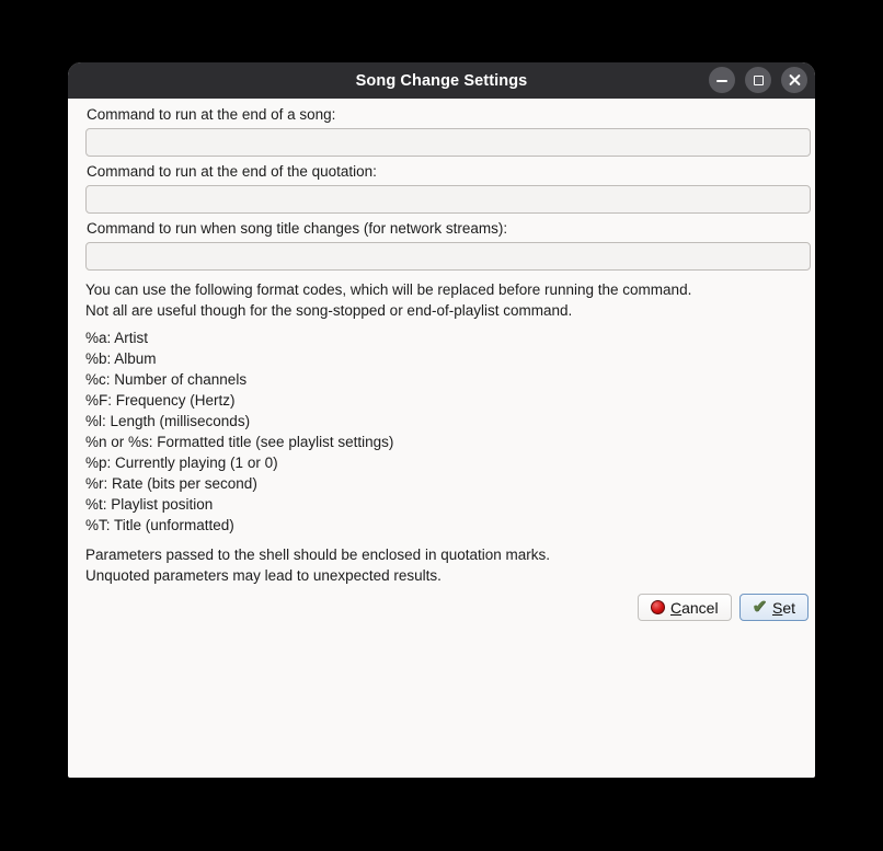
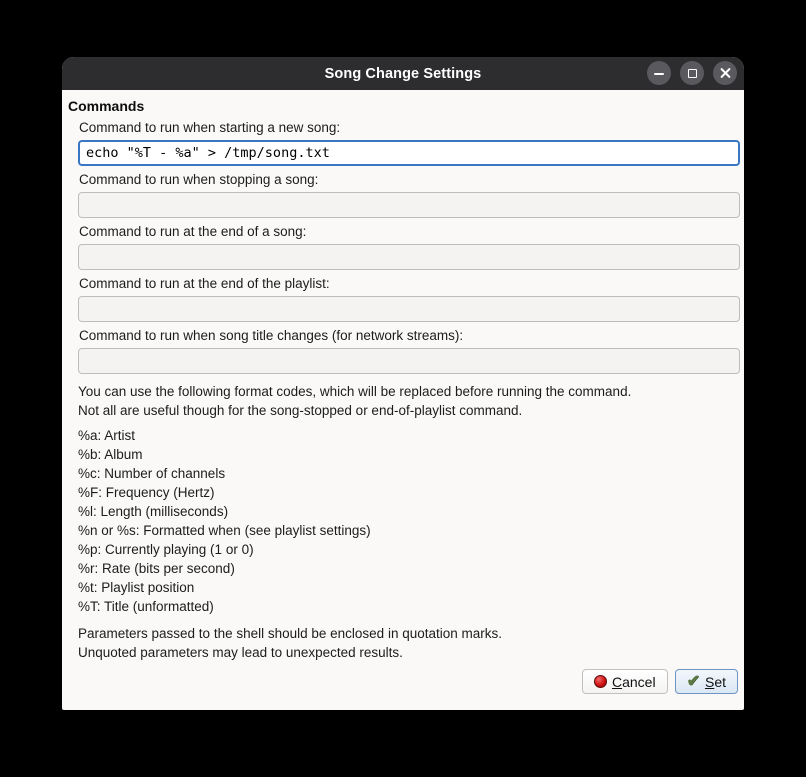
  Song Change Settings
+ Commands
+ Command to run when starting a new song:
+ echo "%T - %a" > /tmp/song.txt
+ Command to run when stopping a song:
  Command to run at the end of a song:
- Command to run at the end of the quotation:
+ Command to run at the end of the playlist:
  Command to run when song title changes (for network streams):
  You can use the following format codes, which will be replaced before running the command.
  Not all are useful though for the song-stopped or end-of-playlist command.
  %a: Artist
  %b: Album
  %c: Number of channels
  %F: Frequency (Hertz)
  %l: Length (milliseconds)
- %n or %s: Formatted title (see playlist settings)
+ %n or %s: Formatted when (see playlist settings)
  %p: Currently playing (1 or 0)
  %r: Rate (bits per second)
  %t: Playlist position
  %T: Title (unformatted)
  Parameters passed to the shell should be enclosed in quotation marks.
  Unquoted parameters may lead to unexpected results.
  Cancel
  Set
